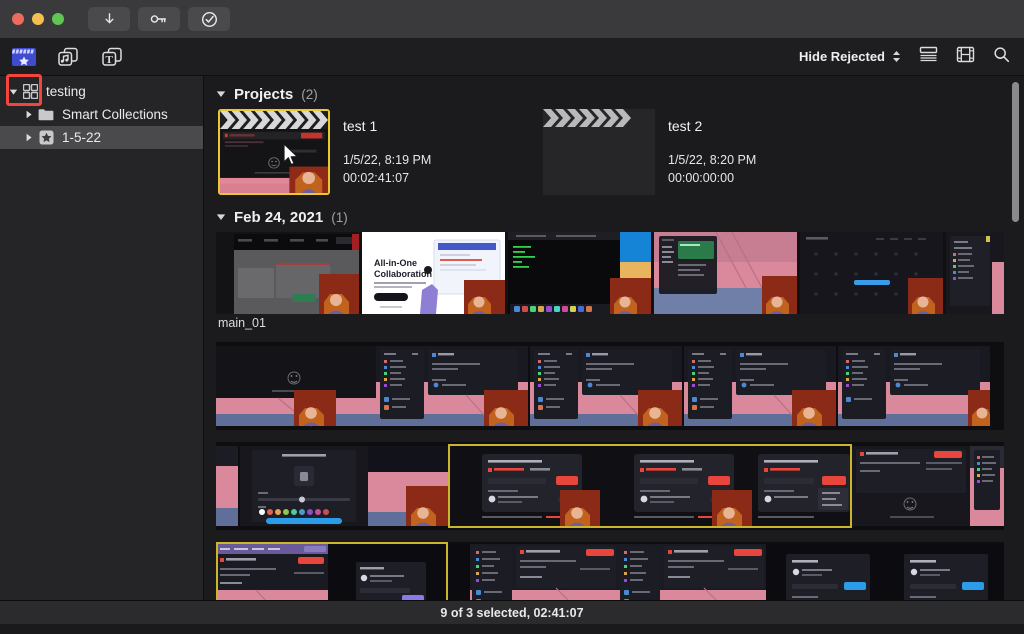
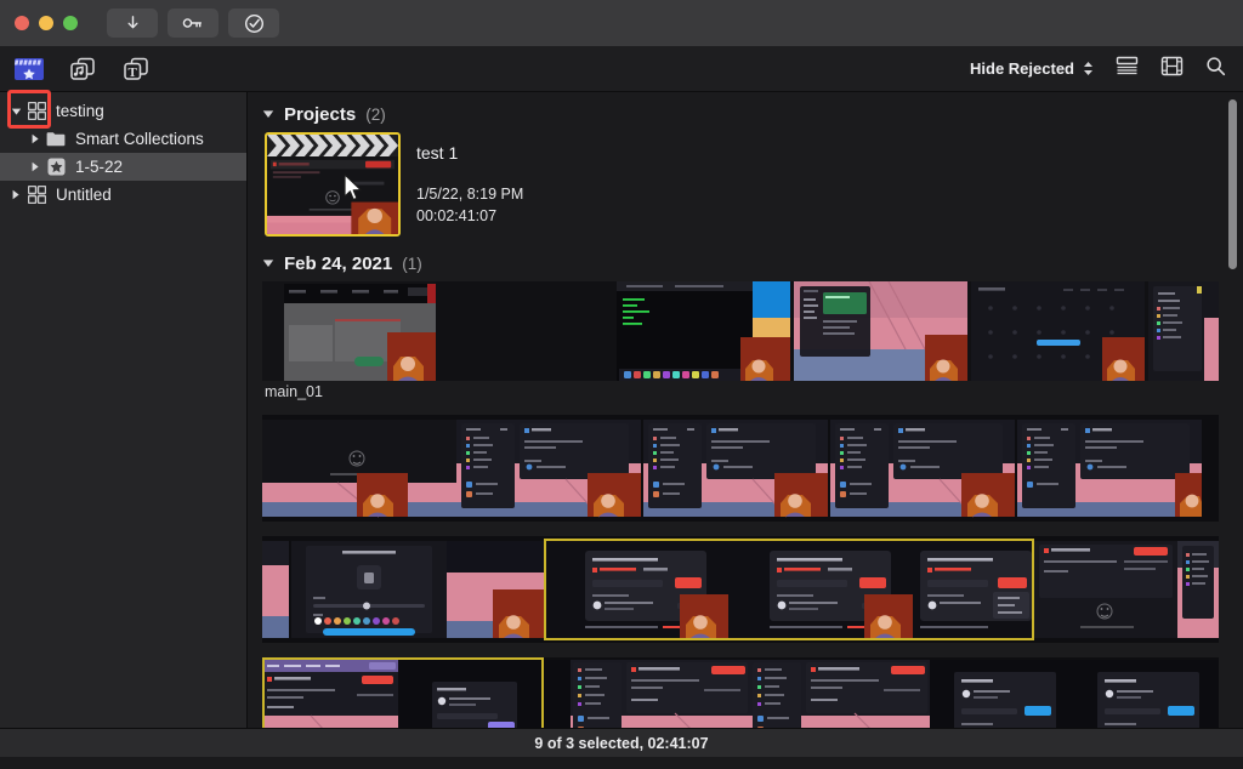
  T
  Hide Rejected
  testing
  Smart Collections
  1-5-22
+ Untitled
  Projects
  (2)
  test 1
  1/5/22, 8:19 PM
  00:02:41:07
- test 2
- 1/5/22, 8:20 PM
- 00:00:00:00
  Feb 24, 2021
  (1)
- All-in-One
- Collaboration
  main_01
  9 of 3 selected, 02:41:07
